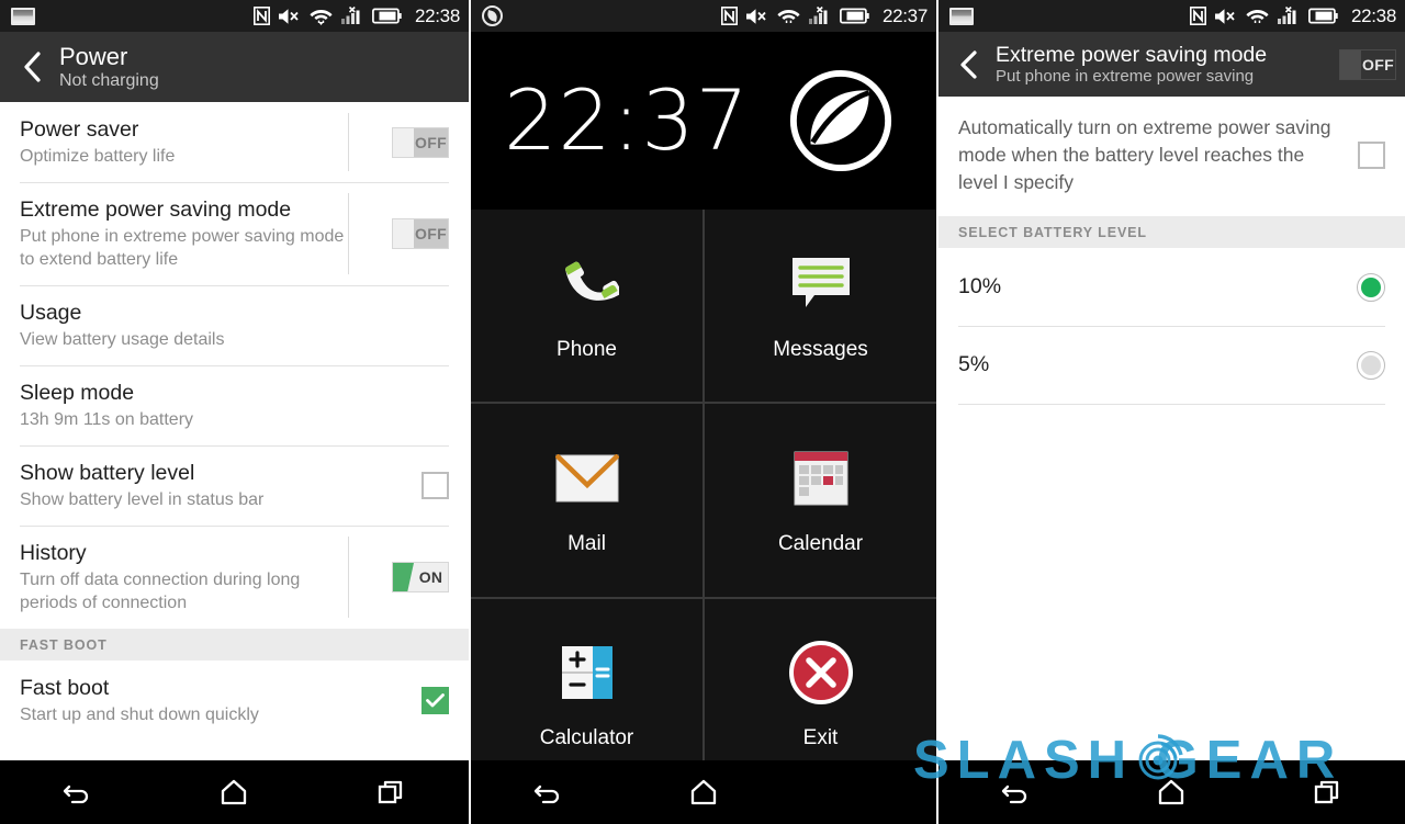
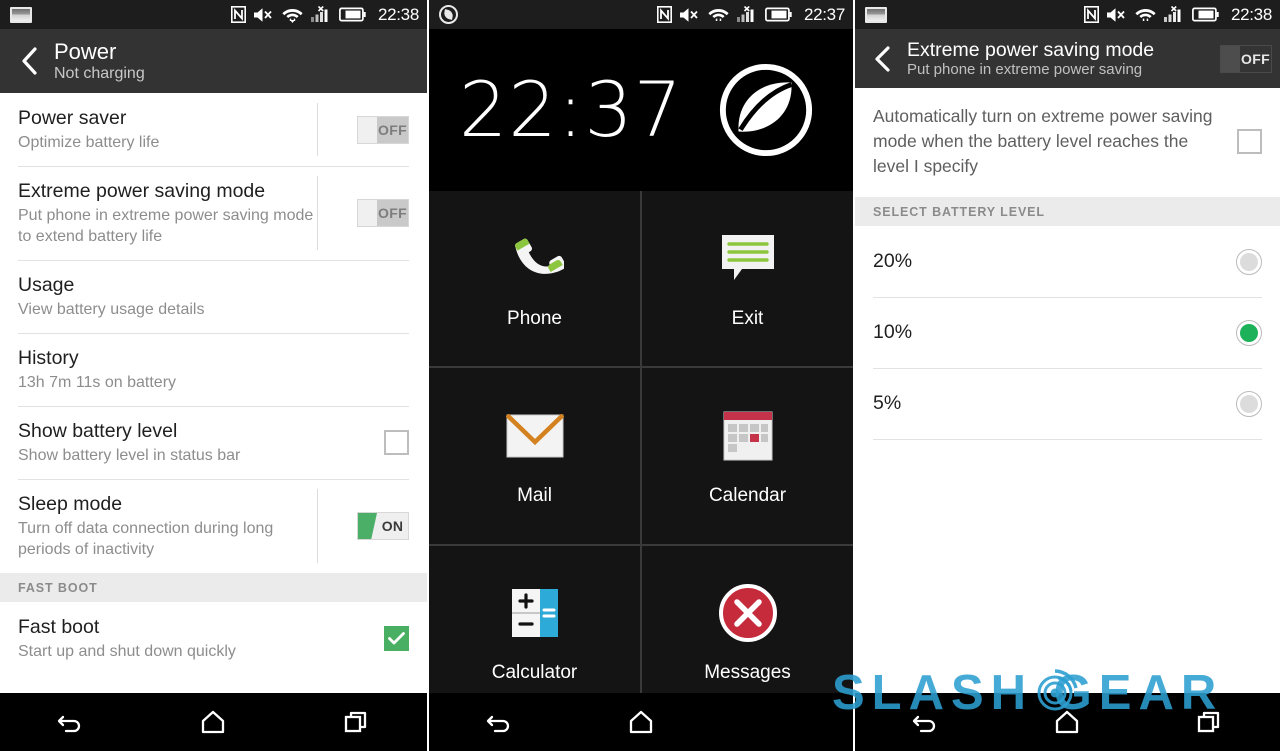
  22:38
  Power
  Not charging
  Power saver
  Optimize battery life
  OFF
  Extreme power saving mode
  Put phone in extreme power saving mode to extend battery life
  OFF
  Usage
  View battery usage details
- Sleep mode
+ History
- 13h 9m 11s on battery
+ 13h 7m 11s on battery
  Show battery level
  Show battery level in status bar
- History
+ Sleep mode
- Turn off data connection during long periods of connection
+ Turn off data connection during long periods of inactivity
  ON
  FAST BOOT
  Fast boot
  Start up and shut down quickly
  22:37
  22:37
  Phone
- Messages
+ Exit
  Mail
  Calendar
  Calculator
- Exit
+ Messages
  22:38
  Extreme power saving mode
  Put phone in extreme power saving
  OFF
  Automatically turn on extreme power saving mode when the battery level reaches the level I specify
  SELECT BATTERY LEVEL
+ 20%
  10%
  5%
  SLASH GEAR
